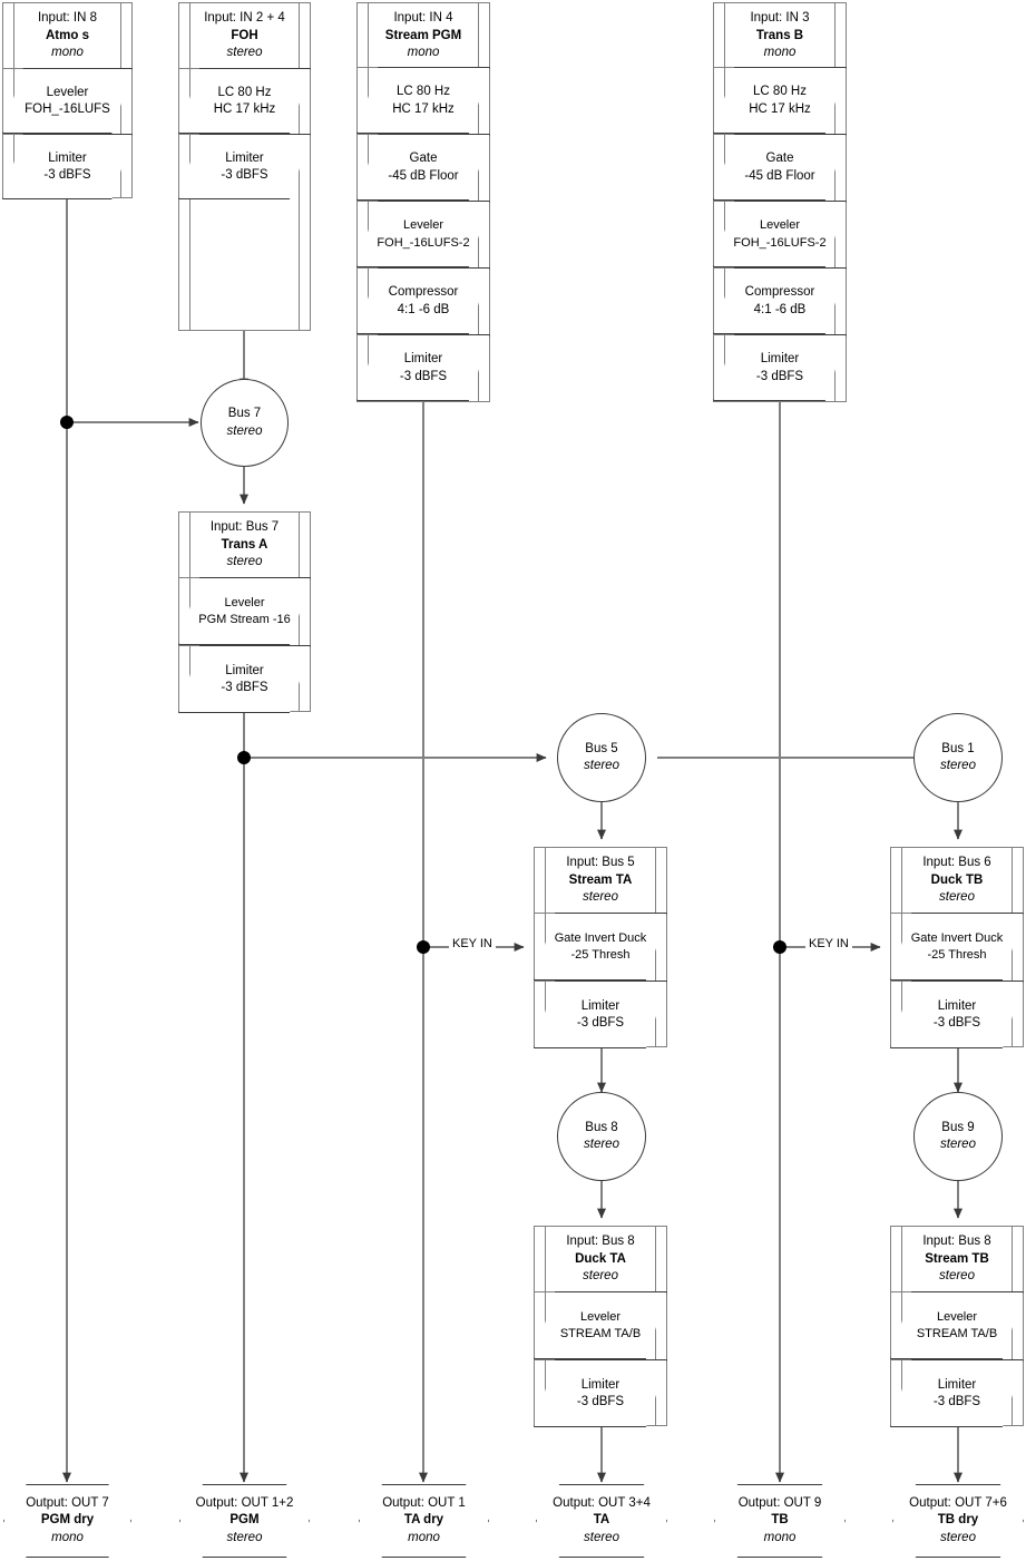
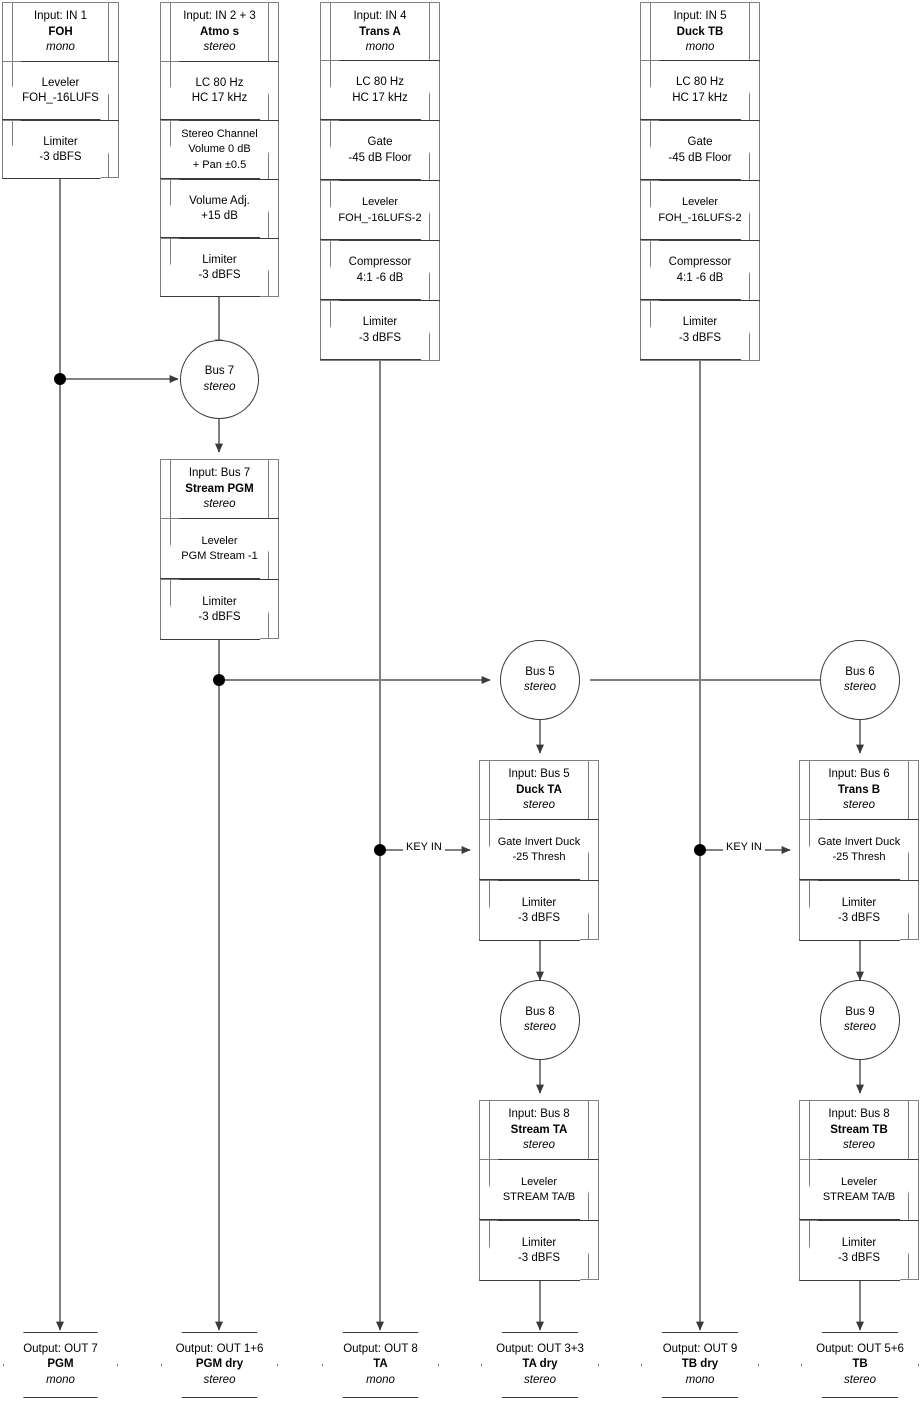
- Input: IN 8
+ Input: IN 1
- Atmo s
+ FOH
  mono
  Leveler
  FOH_-16LUFS
  Limiter
  -3 dBFS
- Input: IN 2 + 4
+ Input: IN 2 + 3
- FOH
+ Atmo s
  stereo
  LC 80 Hz
  HC 17 kHz
+ Stereo Channel
+ Volume 0 dB
+ + Pan ±0.5
+ Volume Adj.
+ +15 dB
  Limiter
  -3 dBFS
  Input: IN 4
- Stream PGM
+ Trans A
  mono
  LC 80 Hz
  HC 17 kHz
  Gate
  -45 dB Floor
  Leveler
  FOH_-16LUFS-2
  Compressor
  4:1 -6 dB
  Limiter
  -3 dBFS
- Input: IN 3
+ Input: IN 5
- Trans B
+ Duck TB
  mono
  LC 80 Hz
  HC 17 kHz
  Gate
  -45 dB Floor
  Leveler
  FOH_-16LUFS-2
  Compressor
  4:1 -6 dB
  Limiter
  -3 dBFS
  Bus 7
  stereo
  Input: Bus 7
- Trans A
+ Stream PGM
  stereo
  Leveler
- PGM Stream -16
+ PGM Stream -1
  Limiter
  -3 dBFS
  Bus 5
  stereo
- Bus 1
+ Bus 6
  stereo
  Input: Bus 5
- Stream TA
+ Duck TA
  stereo
  Gate Invert Duck
  -25 Thresh
  Limiter
  -3 dBFS
  Input: Bus 6
- Duck TB
+ Trans B
  stereo
  Gate Invert Duck
  -25 Thresh
  Limiter
  -3 dBFS
  KEY IN
  KEY IN
  Bus 8
  stereo
  Bus 9
  stereo
  Input: Bus 8
- Duck TA
+ Stream TA
  stereo
  Leveler
  STREAM TA/B
  Limiter
  -3 dBFS
  Input: Bus 8
  Stream TB
  stereo
  Leveler
  STREAM TA/B
  Limiter
  -3 dBFS
  Output: OUT 7
- PGM dry
+ PGM
  mono
- Output: OUT 1+2
+ Output: OUT 1+6
- PGM
+ PGM dry
  stereo
- Output: OUT 1
+ Output: OUT 8
- TA dry
+ TA
  mono
- Output: OUT 3+4
+ Output: OUT 3+3
- TA
+ TA dry
  stereo
  Output: OUT 9
- TB
+ TB dry
  mono
- Output: OUT 7+6
+ Output: OUT 5+6
- TB dry
+ TB
  stereo
